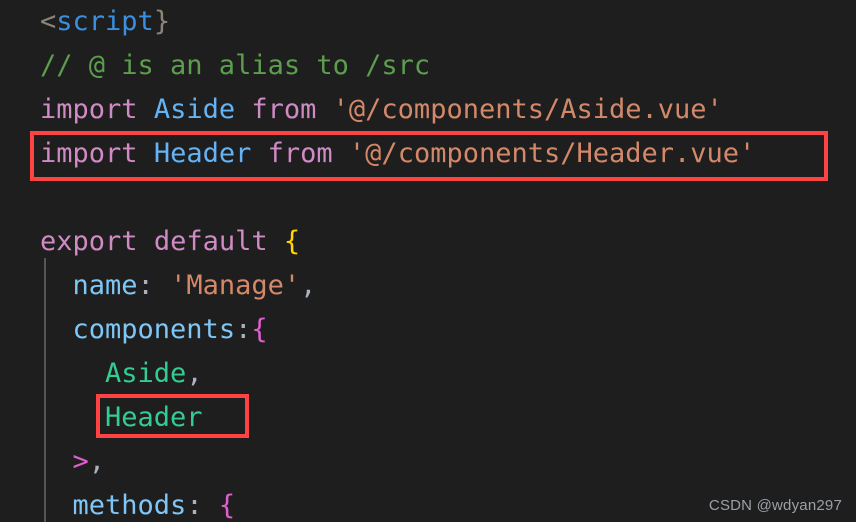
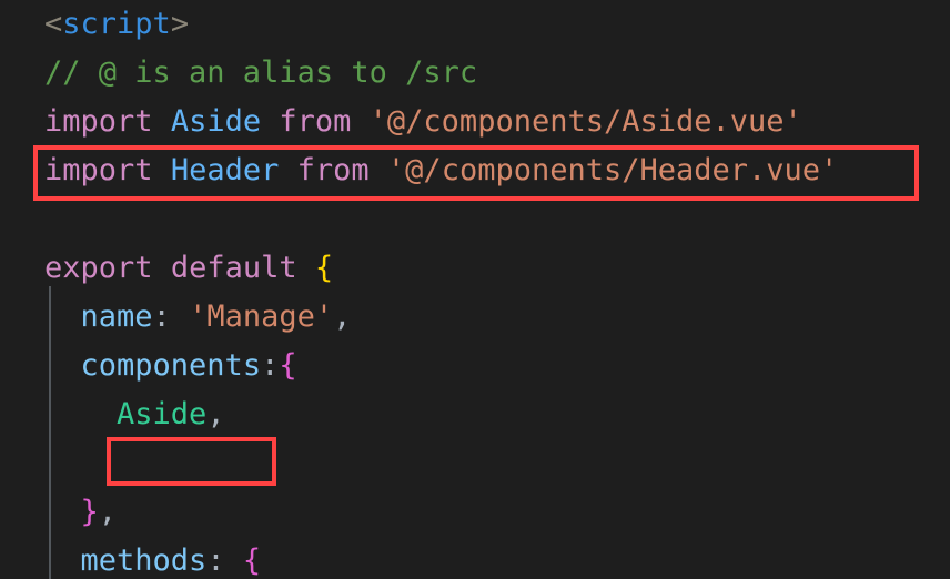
- <script}
+ <script>
  // @ is an alias to /src
  import Aside from '@/components/Aside.vue'
  import Header from '@/components/Header.vue'
  export default {
  name: 'Manage',
  components:{
  Aside,
- Header
- >,
+ },
  methods: {
- CSDN @wdyan297
